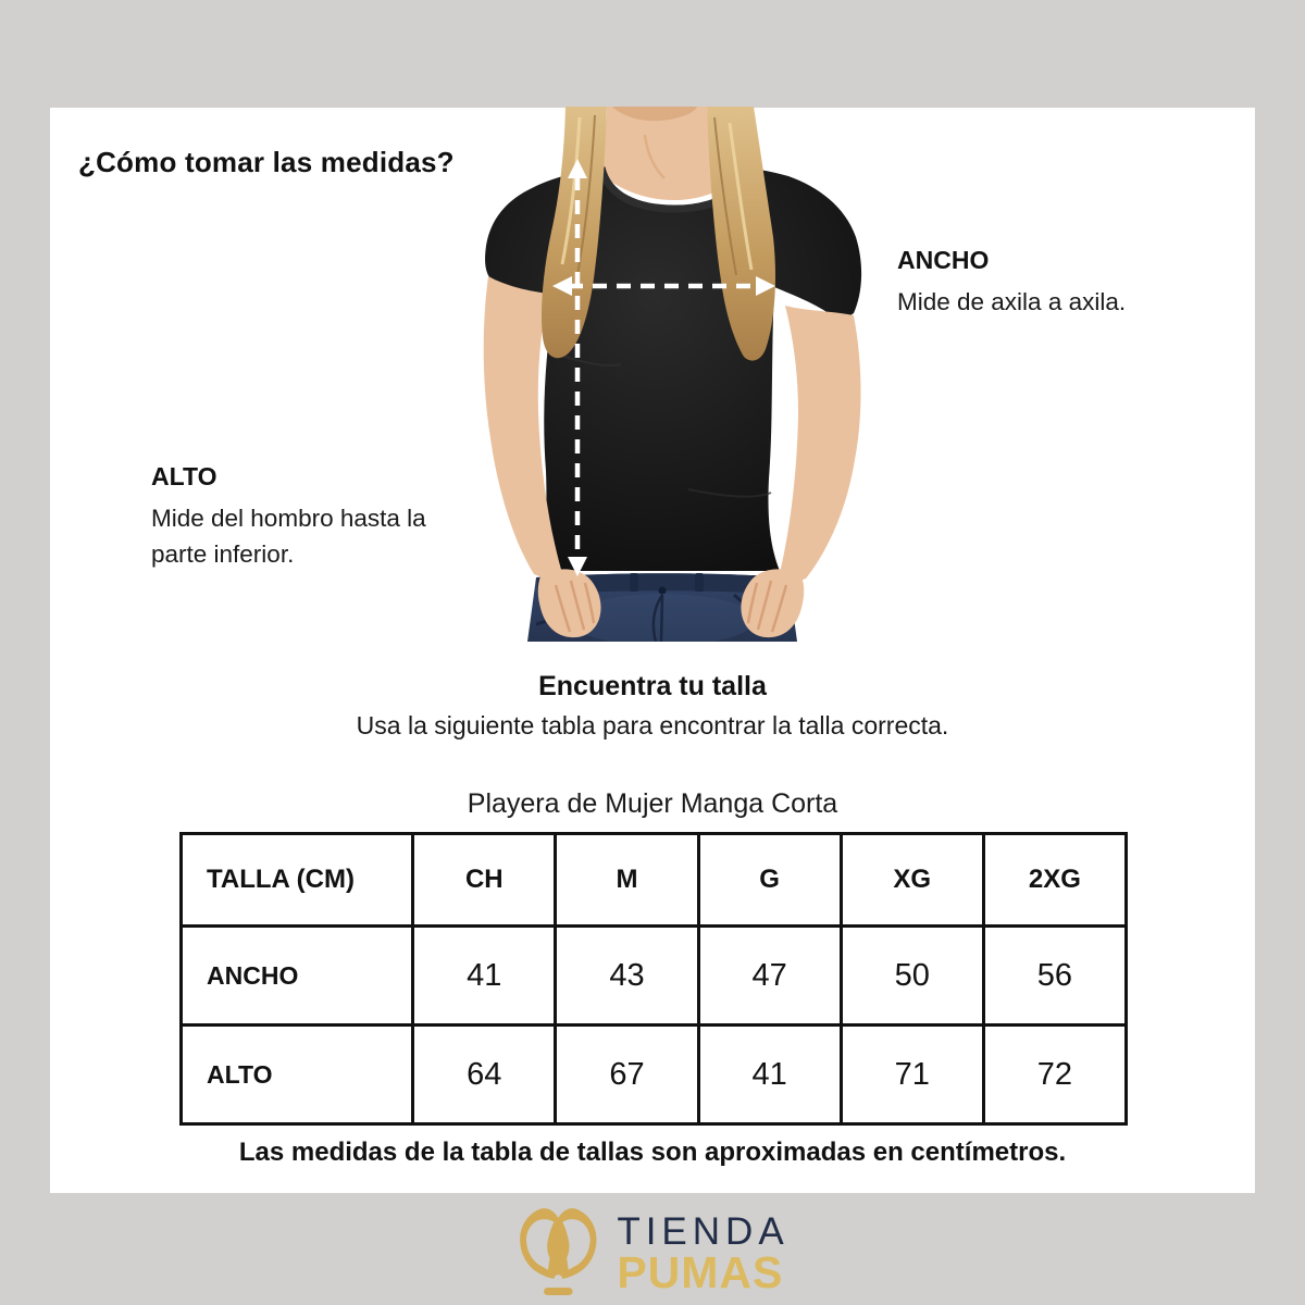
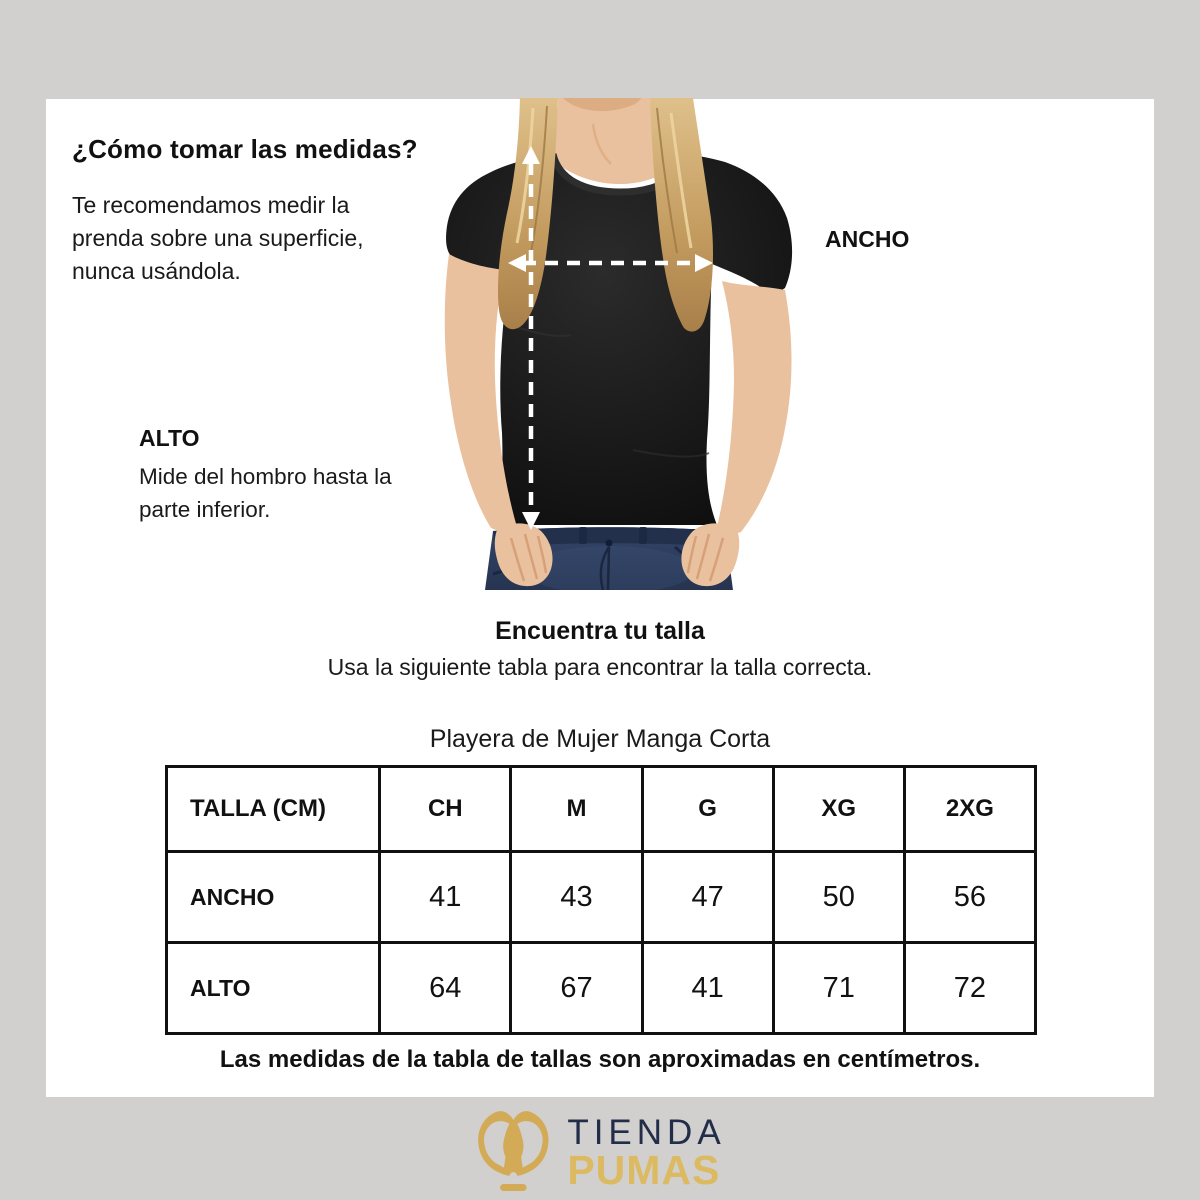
  ¿Cómo tomar las medidas?
+ Te recomendamos medir la prenda sobre una superficie, nunca usándola.
  ANCHO
- Mide de axila a axila.
  ALTO
  Mide del hombro hasta la parte inferior.
  Encuentra tu talla
  Usa la siguiente tabla para encontrar la talla correcta.
  Playera de Mujer Manga Corta
  TALLA (CM)	CH	M	G	XG	2XG
  ANCHO	41	43	47	50	56
  ALTO	64	67	41	71	72
  Las medidas de la tabla de tallas son aproximadas en centímetros.
  TIENDA
  PUMAS
